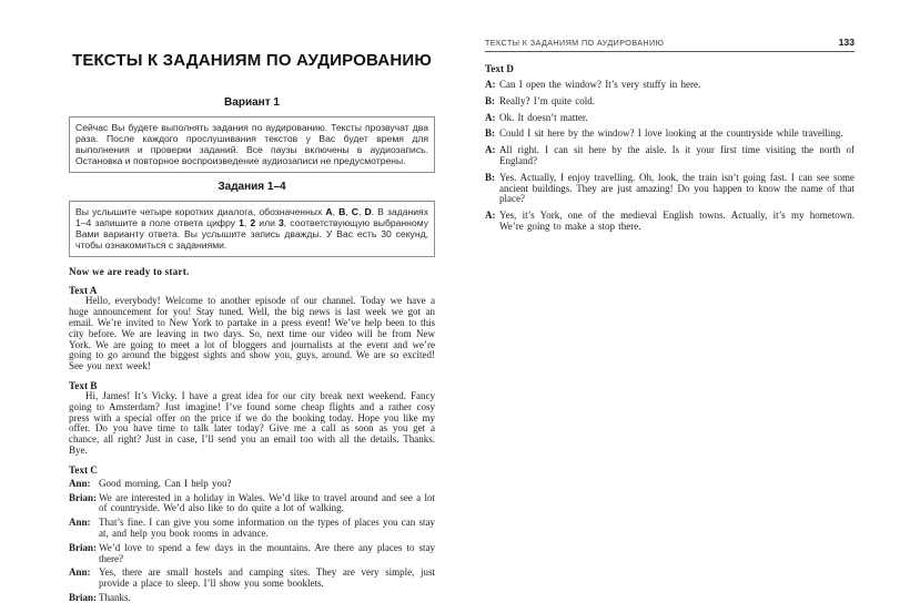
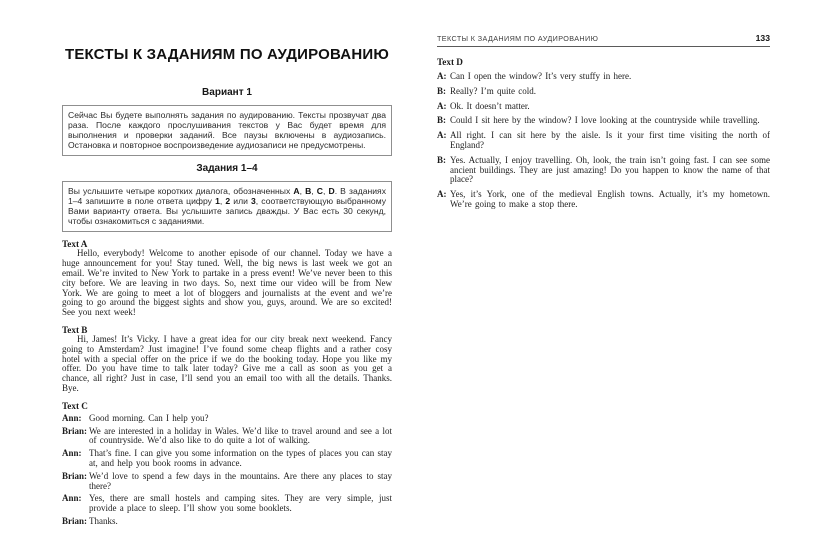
  ТЕКСТЫ К ЗАДАНИЯМ ПО АУДИРОВАНИЮ
  Вариант 1
  Сейчас Вы будете выполнять задания по аудированию. Тексты прозвучат два раза. После каждого прослушивания текстов у Вас будет время для выполнения и проверки заданий. Все паузы включены в аудиозапись. Остановка и повторное воспроизведение аудиозаписи не предусмотрены.
  Задания 1–4
  Вы услышите четыре коротких диалога, обозначенных A, B, C, D. В заданиях 1–4 запишите в поле ответа цифру 1, 2 или 3, соответствующую выбранному Вами варианту ответа. Вы услышите запись дважды. У Вас есть 30 секунд, чтобы ознакомиться с заданиями.
- Now we are ready to start.
  Text A
- Hello, everybody! Welcome to another episode of our channel. Today we have a huge announcement for you! Stay tuned. Well, the big news is last week we got an email. We’re invited to New York to partake in a press event! We’ve help been to this city before. We are leaving in two days. So, next time our video will be from New York. We are going to meet a lot of bloggers and journalists at the event and we’re going to go around the biggest sights and show you, guys, around. We are so excited! See you next week!
+ Hello, everybody! Welcome to another episode of our channel. Today we have a huge announcement for you! Stay tuned. Well, the big news is last week we got an email. We’re invited to New York to partake in a press event! We’ve never been to this city before. We are leaving in two days. So, next time our video will be from New York. We are going to meet a lot of bloggers and journalists at the event and we’re going to go around the biggest sights and show you, guys, around. We are so excited! See you next week!
  Text B
- Hi, James! It’s Vicky. I have a great idea for our city break next weekend. Fancy going to Amsterdam? Just imagine! I’ve found some cheap flights and a rather cosy press with a special offer on the price if we do the booking today. Hope you like my offer. Do you have time to talk later today? Give me a call as soon as you get a chance, all right? Just in case, I’ll send you an email too with all the details. Thanks. Bye.
+ Hi, James! It’s Vicky. I have a great idea for our city break next weekend. Fancy going to Amsterdam? Just imagine! I’ve found some cheap flights and a rather cosy hotel with a special offer on the price if we do the booking today. Hope you like my offer. Do you have time to talk later today? Give me a call as soon as you get a chance, all right? Just in case, I’ll send you an email too with all the details. Thanks. Bye.
  Text C
  Ann:
  Good morning. Can I help you?
  Brian:
  We are interested in a holiday in Wales. We’d like to travel around and see a lot of countryside. We’d also like to do quite a lot of walking.
  Ann:
  That’s fine. I can give you some information on the types of places you can stay at, and help you book rooms in advance.
  Brian:
  We’d love to spend a few days in the mountains. Are there any places to stay there?
  Ann:
  Yes, there are small hostels and camping sites. They are very simple, just provide a place to sleep. I’ll show you some booklets.
  Brian:
  Thanks.
  ТЕКСТЫ К ЗАДАНИЯМ ПО АУДИРОВАНИЮ
  133
  Text D
  A:
  Can I open the window? It’s very stuffy in here.
  B:
  Really? I’m quite cold.
  A:
  Ok. It doesn’t matter.
  B:
  Could I sit here by the window? I love looking at the countryside while travelling.
  A:
  All right. I can sit here by the aisle. Is it your first time visiting the north of England?
  B:
  Yes. Actually, I enjoy travelling. Oh, look, the train isn’t going fast. I can see some ancient buildings. They are just amazing! Do you happen to know the name of that place?
  A:
  Yes, it’s York, one of the medieval English towns. Actually, it’s my hometown. We’re going to make a stop there.
